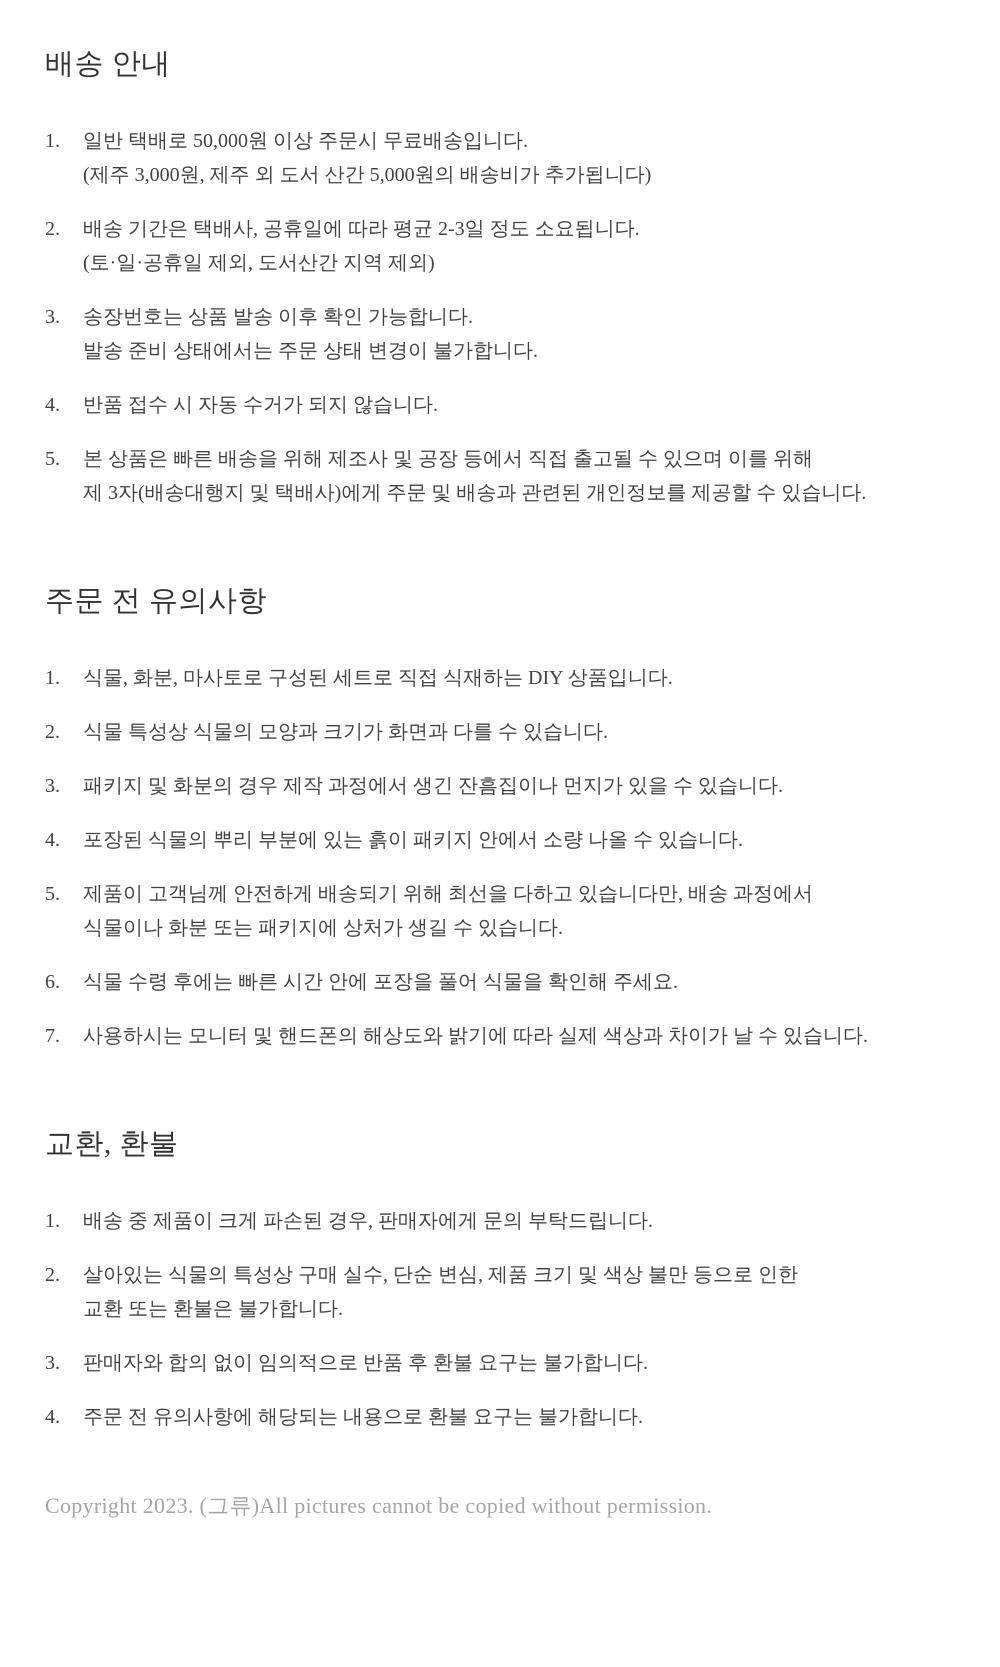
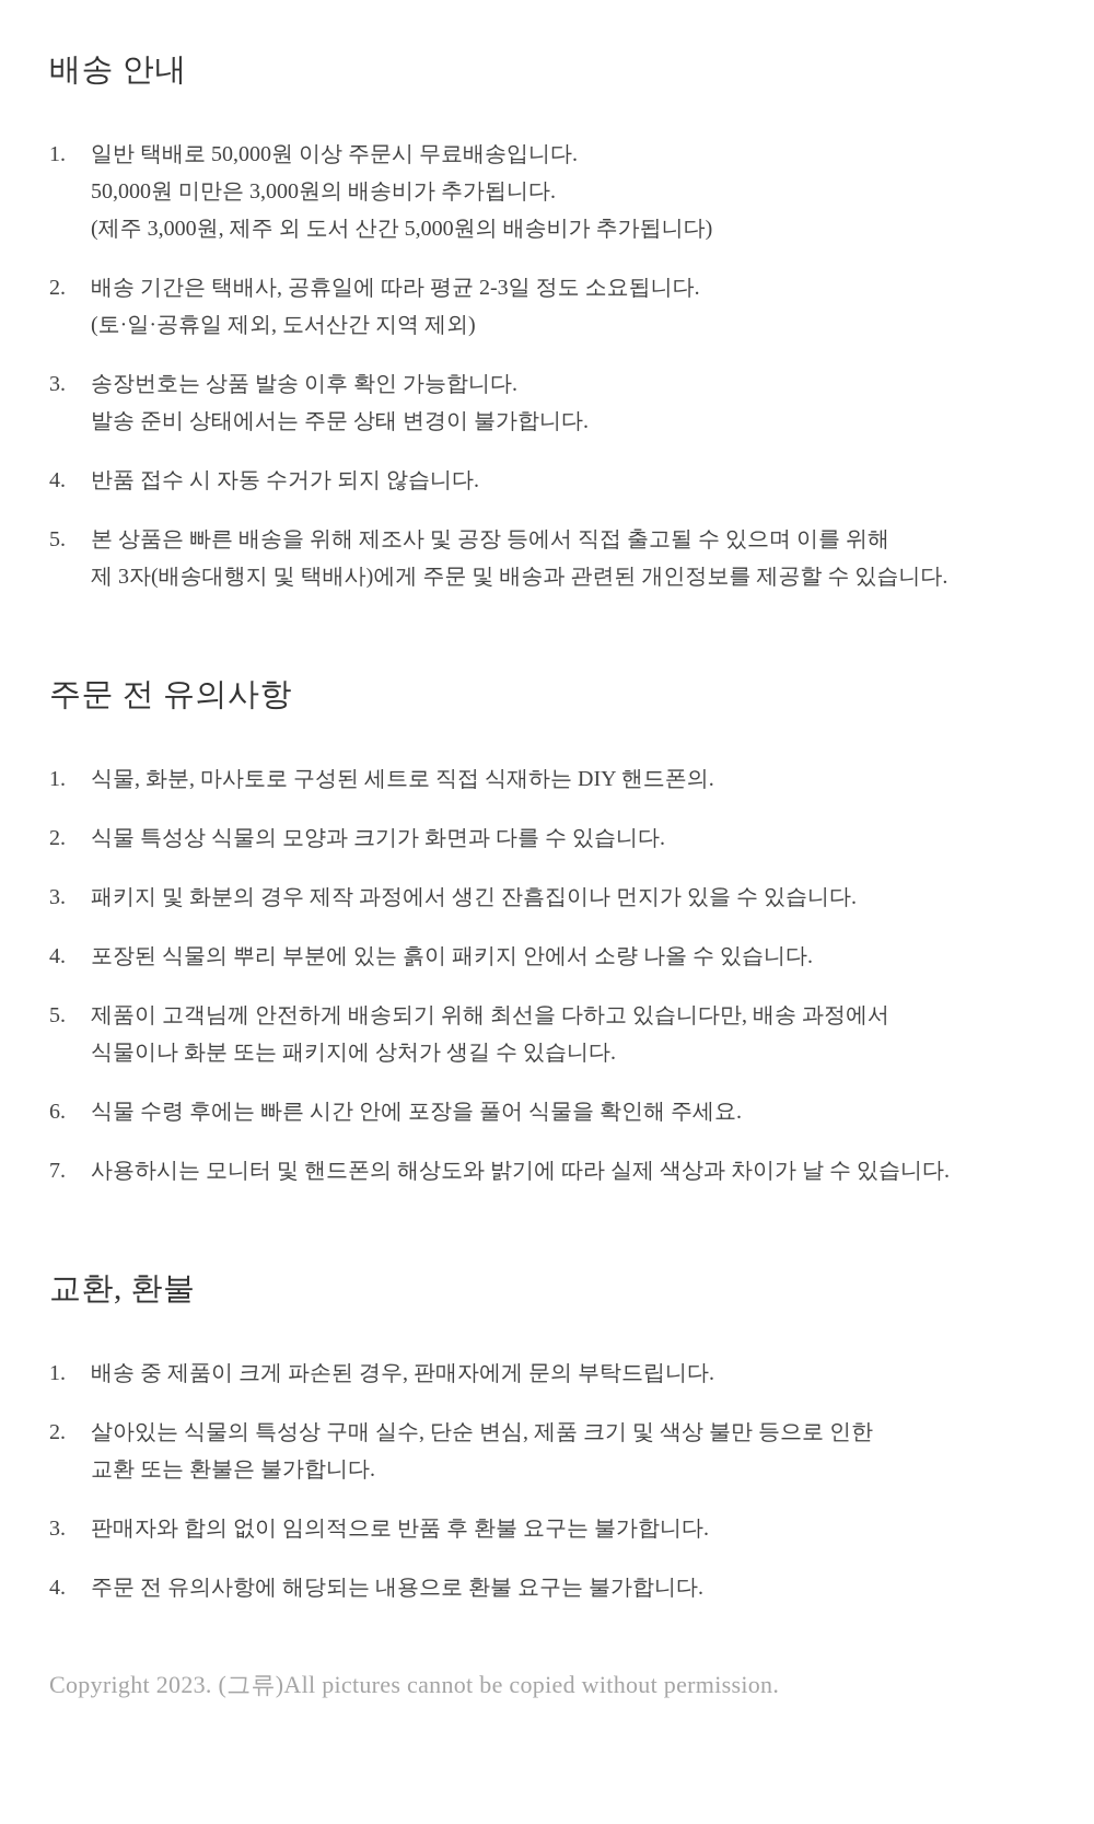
  배송 안내
  1.
  일반 택배로 50,000원 이상 주문시 무료배송입니다.
+ 50,000원 미만은 3,000원의 배송비가 추가됩니다.
  (제주 3,000원, 제주 외 도서 산간 5,000원의 배송비가 추가됩니다)
  2.
  배송 기간은 택배사, 공휴일에 따라 평균 2-3일 정도 소요됩니다.
  (토·일·공휴일 제외, 도서산간 지역 제외)
  3.
  송장번호는 상품 발송 이후 확인 가능합니다.
  발송 준비 상태에서는 주문 상태 변경이 불가합니다.
  4.
  반품 접수 시 자동 수거가 되지 않습니다.
  5.
  본 상품은 빠른 배송을 위해 제조사 및 공장 등에서 직접 출고될 수 있으며 이를 위해
  제 3자(배송대행지 및 택배사)에게 주문 및 배송과 관련된 개인정보를 제공할 수 있습니다.
  주문 전 유의사항
  1.
- 식물, 화분, 마사토로 구성된 세트로 직접 식재하는 DIY 상품입니다.
+ 식물, 화분, 마사토로 구성된 세트로 직접 식재하는 DIY 핸드폰의.
  2.
  식물 특성상 식물의 모양과 크기가 화면과 다를 수 있습니다.
  3.
  패키지 및 화분의 경우 제작 과정에서 생긴 잔흠집이나 먼지가 있을 수 있습니다.
  4.
  포장된 식물의 뿌리 부분에 있는 흙이 패키지 안에서 소량 나올 수 있습니다.
  5.
  제품이 고객님께 안전하게 배송되기 위해 최선을 다하고 있습니다만, 배송 과정에서
  식물이나 화분 또는 패키지에 상처가 생길 수 있습니다.
  6.
  식물 수령 후에는 빠른 시간 안에 포장을 풀어 식물을 확인해 주세요.
  7.
  사용하시는 모니터 및 핸드폰의 해상도와 밝기에 따라 실제 색상과 차이가 날 수 있습니다.
  교환, 환불
  1.
  배송 중 제품이 크게 파손된 경우, 판매자에게 문의 부탁드립니다.
  2.
  살아있는 식물의 특성상 구매 실수, 단순 변심, 제품 크기 및 색상 불만 등으로 인한
  교환 또는 환불은 불가합니다.
  3.
  판매자와 합의 없이 임의적으로 반품 후 환불 요구는 불가합니다.
  4.
  주문 전 유의사항에 해당되는 내용으로 환불 요구는 불가합니다.
  Copyright 2023. (그류)All pictures cannot be copied without permission.
